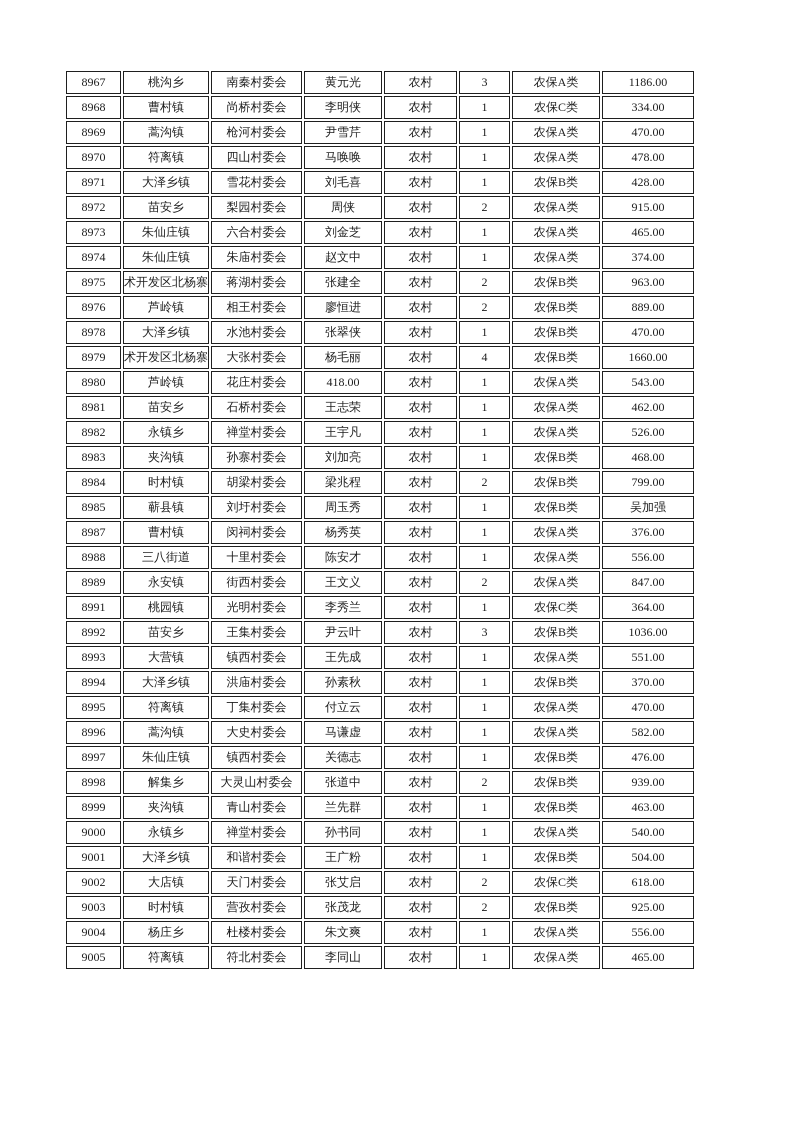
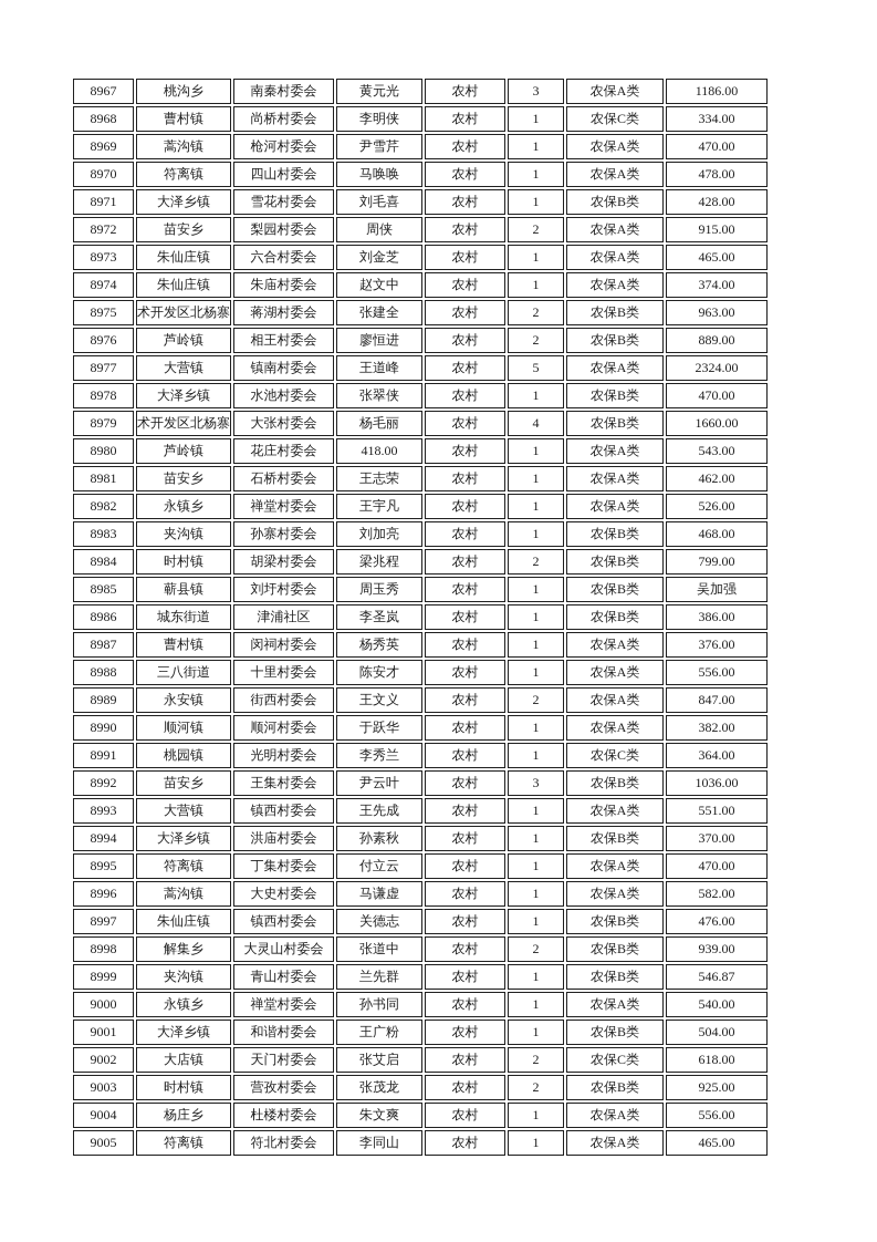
  8967	桃沟乡	南秦村委会	黄元光	农村	3	农保A类	1186.00
  8968	曹村镇	尚桥村委会	李明侠	农村	1	农保C类	334.00
  8969	蒿沟镇	枪河村委会	尹雪芹	农村	1	农保A类	470.00
  8970	符离镇	四山村委会	马唤唤	农村	1	农保A类	478.00
  8971	大泽乡镇	雪花村委会	刘毛喜	农村	1	农保B类	428.00
  8972	苗安乡	梨园村委会	周侠	农村	2	农保A类	915.00
  8973	朱仙庄镇	六合村委会	刘金芝	农村	1	农保A类	465.00
  8974	朱仙庄镇	朱庙村委会	赵文中	农村	1	农保A类	374.00
  8975	术开发区北杨寨	蒋湖村委会	张建全	农村	2	农保B类	963.00
  8976	芦岭镇	相王村委会	廖恒进	农村	2	农保B类	889.00
+ 8977	大营镇	镇南村委会	王道峰	农村	5	农保A类	2324.00
  8978	大泽乡镇	水池村委会	张翠侠	农村	1	农保B类	470.00
  8979	术开发区北杨寨	大张村委会	杨毛丽	农村	4	农保B类	1660.00
  8980	芦岭镇	花庄村委会	418.00	农村	1	农保A类	543.00
  8981	苗安乡	石桥村委会	王志荣	农村	1	农保A类	462.00
  8982	永镇乡	禅堂村委会	王宇凡	农村	1	农保A类	526.00
  8983	夹沟镇	孙寨村委会	刘加亮	农村	1	农保B类	468.00
  8984	时村镇	胡梁村委会	梁兆程	农村	2	农保B类	799.00
  8985	蕲县镇	刘圩村委会	周玉秀	农村	1	农保B类	吴加强
+ 8986	城东街道	津浦社区	李圣岚	农村	1	农保B类	386.00
  8987	曹村镇	闵祠村委会	杨秀英	农村	1	农保A类	376.00
  8988	三八街道	十里村委会	陈安才	农村	1	农保A类	556.00
  8989	永安镇	街西村委会	王文义	农村	2	农保A类	847.00
+ 8990	顺河镇	顺河村委会	于跃华	农村	1	农保A类	382.00
  8991	桃园镇	光明村委会	李秀兰	农村	1	农保C类	364.00
  8992	苗安乡	王集村委会	尹云叶	农村	3	农保B类	1036.00
  8993	大营镇	镇西村委会	王先成	农村	1	农保A类	551.00
  8994	大泽乡镇	洪庙村委会	孙素秋	农村	1	农保B类	370.00
  8995	符离镇	丁集村委会	付立云	农村	1	农保A类	470.00
  8996	蒿沟镇	大史村委会	马谦虚	农村	1	农保A类	582.00
  8997	朱仙庄镇	镇西村委会	关德志	农村	1	农保B类	476.00
  8998	解集乡	大灵山村委会	张道中	农村	2	农保B类	939.00
- 8999	夹沟镇	青山村委会	兰先群	农村	1	农保B类	463.00
+ 8999	夹沟镇	青山村委会	兰先群	农村	1	农保B类	546.87
  9000	永镇乡	禅堂村委会	孙书同	农村	1	农保A类	540.00
  9001	大泽乡镇	和谐村委会	王广粉	农村	1	农保B类	504.00
  9002	大店镇	天门村委会	张艾启	农村	2	农保C类	618.00
  9003	时村镇	营孜村委会	张茂龙	农村	2	农保B类	925.00
  9004	杨庄乡	杜楼村委会	朱文爽	农村	1	农保A类	556.00
  9005	符离镇	符北村委会	李同山	农村	1	农保A类	465.00
